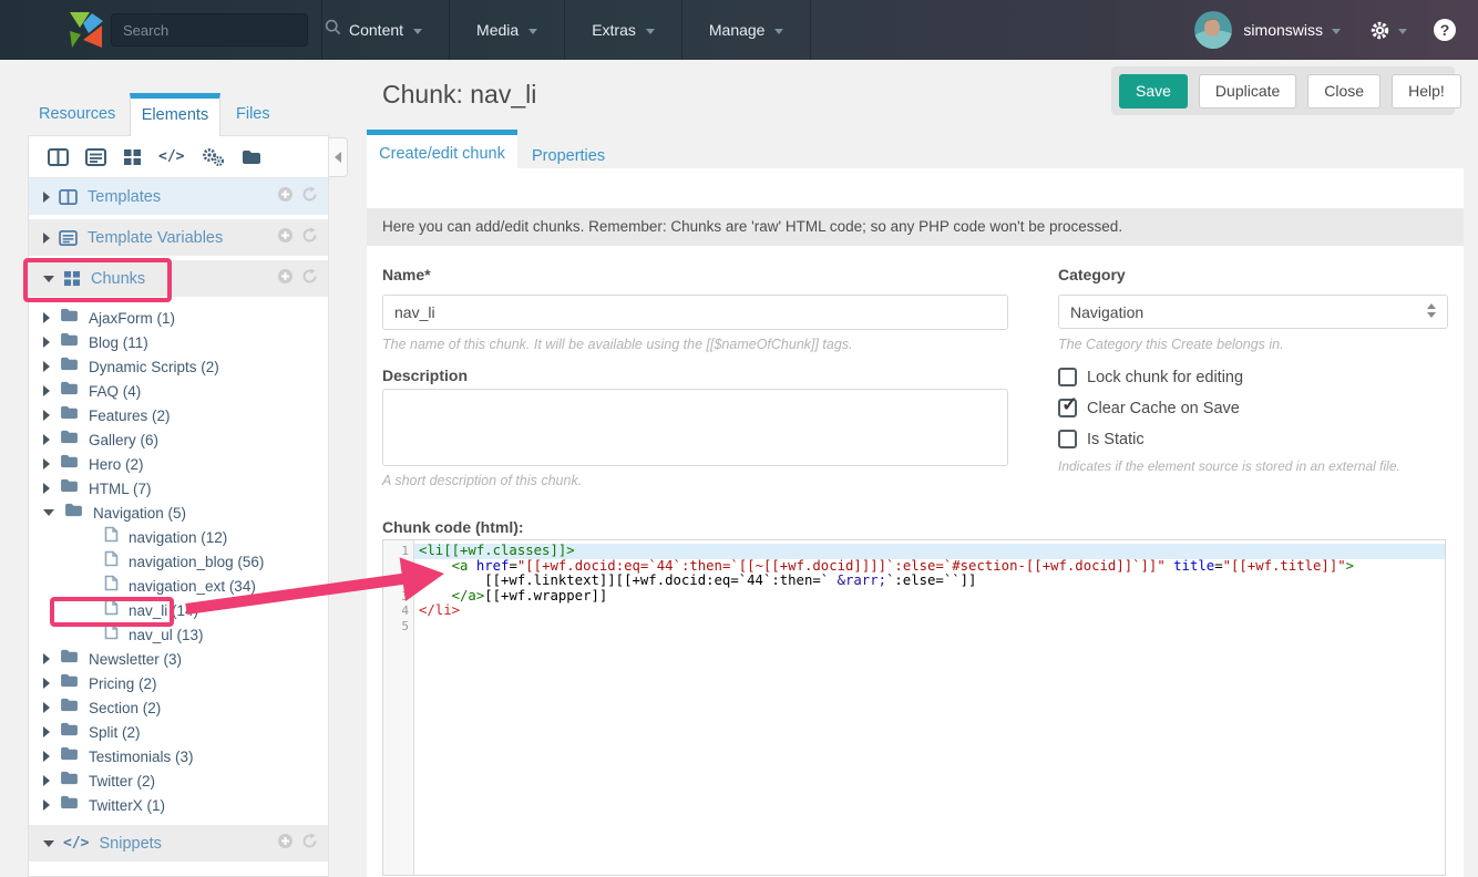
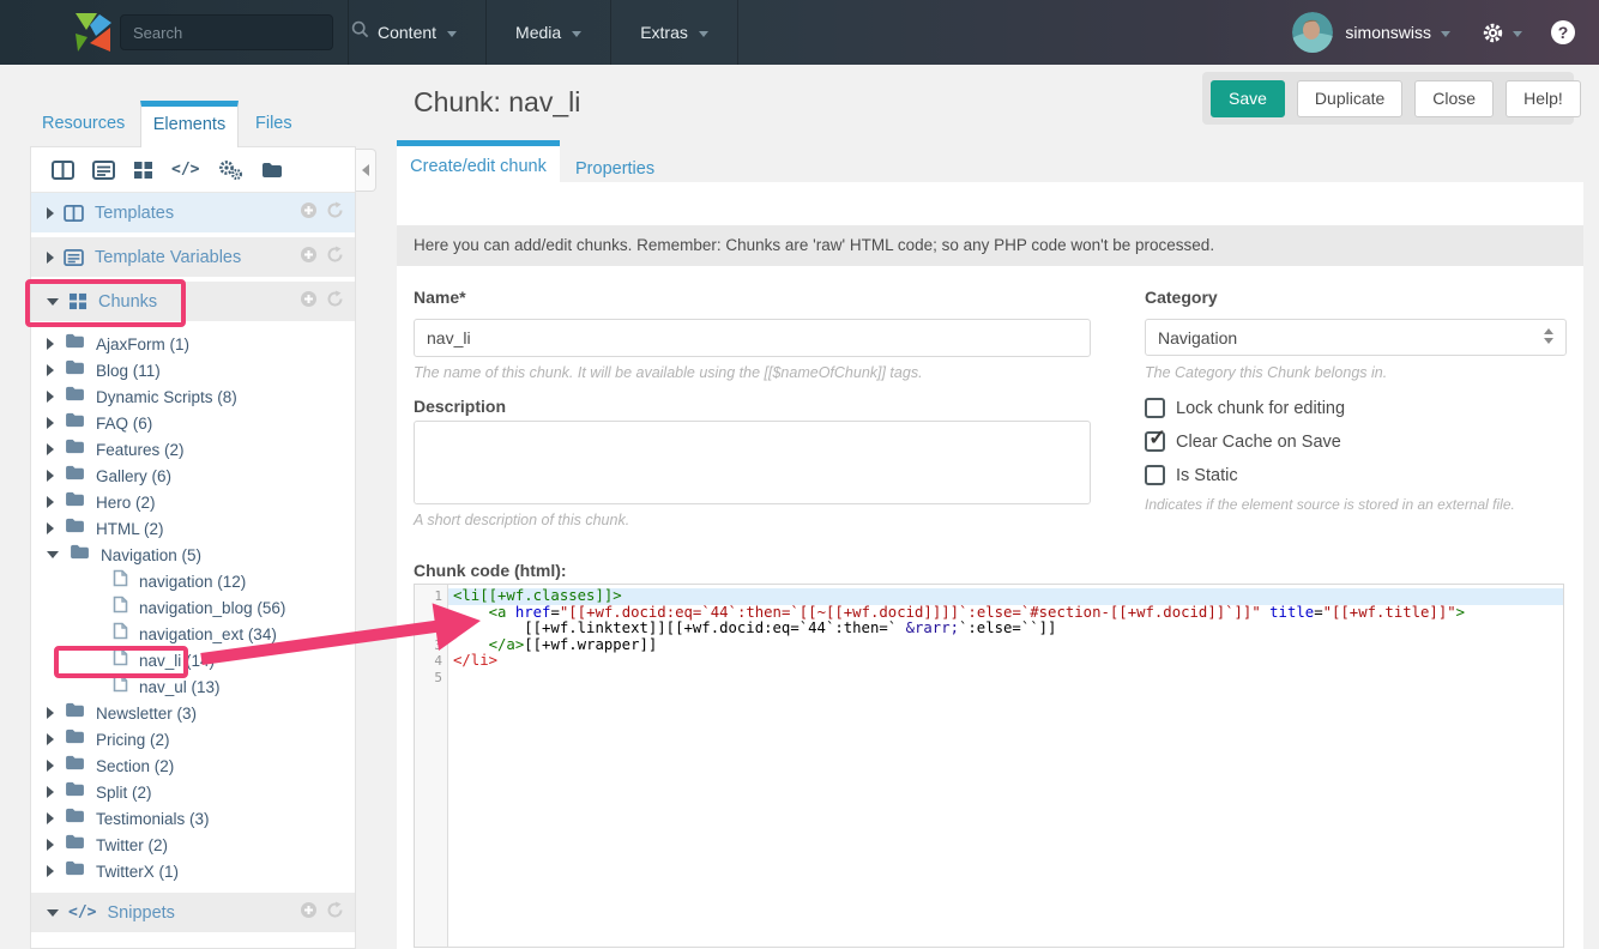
  Search
  Content
  Media
  Extras
- Manage
  simonswiss
  ?
  Resources
  Elements
  Files
  </>
  Templates
  Template Variables
  Chunks
  AjaxForm (1)
  Blog (11)
- Dynamic Scripts (2)
+ Dynamic Scripts (8)
- FAQ (4)
+ FAQ (6)
  Features (2)
  Gallery (6)
  Hero (2)
- HTML (7)
+ HTML (2)
  Navigation (5)
  navigation (12)
  navigation_blog (56)
  navigation_ext (34)
  nav_li (1
  nav_ul (13)
  Newsletter (3)
  Pricing (2)
  Section (2)
  Split (2)
  Testimonials (3)
  Twitter (2)
  TwitterX (1)
  </>
  Snippets
  Chunk: nav_li
  Save
  Duplicate
  Close
  Help!
  Create/edit chunk
  Properties
  Here you can add/edit chunks. Remember: Chunks are 'raw' HTML code; so any PHP code won't be processed.
  Name*
  nav_li
  The name of this chunk. It will be available using the [[$nameOfChunk]] tags.
  Description
  A short description of this chunk.
  Category
  Navigation
- The Category this Create belongs in.
+ The Category this Chunk belongs in.
  Lock chunk for editing
  Clear Cache on Save
  Is Static
  Indicates if the element source is stored in an external file.
  Chunk code (html):
  1
  4
  5
  <li[[+wf.classes]]>
  <a href="[[+wf.docid:eq=`44`:then=`[[~[[+wf.docid]]]]`:else=`#section-[[+wf.docid]]`]]" title="[[+wf.title]]">
  [[+wf.linktext]][[+wf.docid:eq=`44`:then=` &rarr;`:else=``]]
  </a>[[+wf.wrapper]]
  </li>
